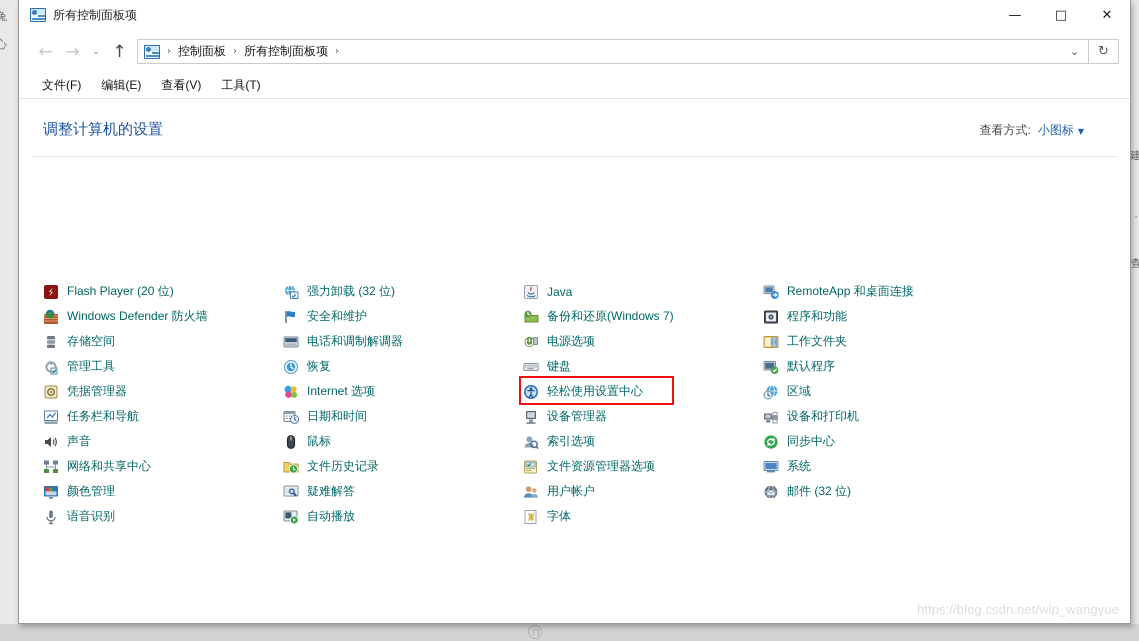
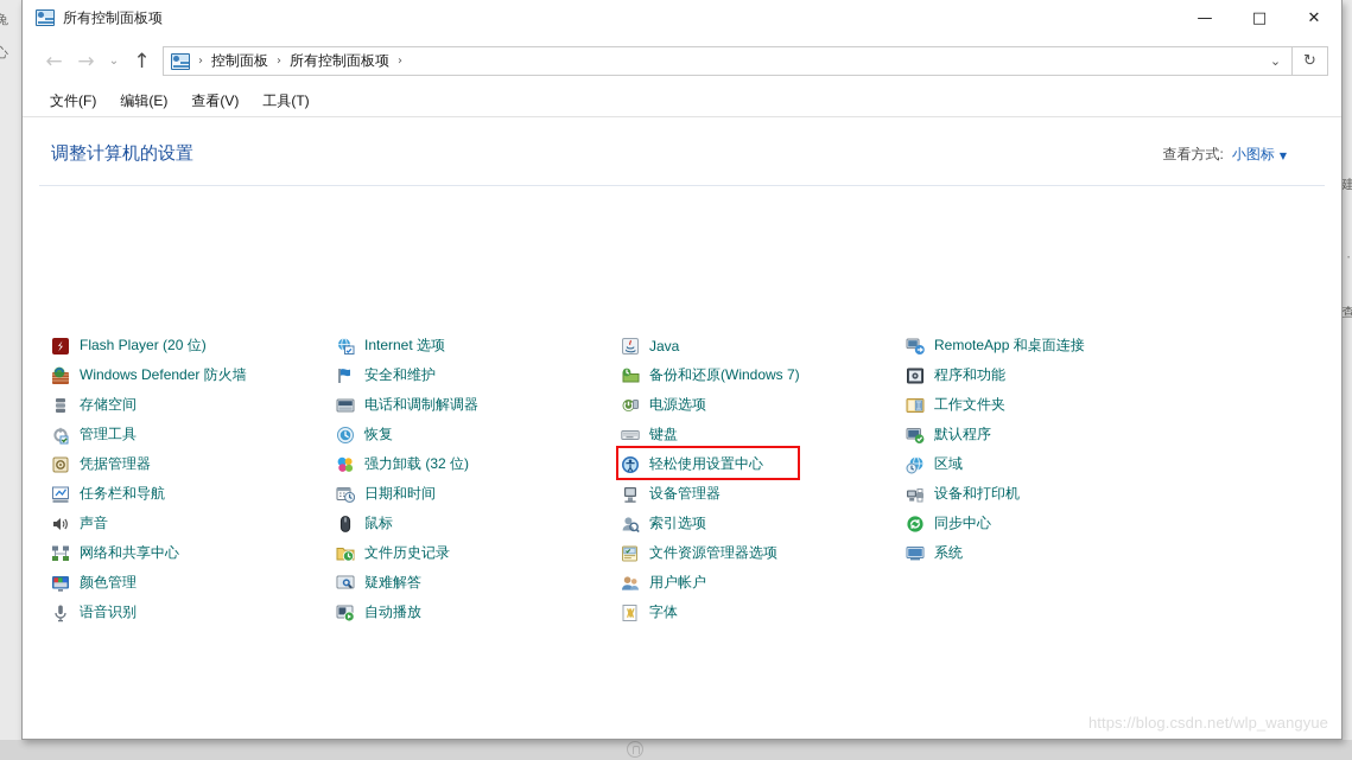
  兔
  心
  所有控制面板项
  —
  □
  ✕
  ←
  →
  ⌄
  ↑
  ›
  控制面板
  ›
  所有控制面板项
  ›
  ⌄
  ↻
  文件(F)
  编辑(E)
  查看(V)
  工具(T)
  调整计算机的设置
  查看方式:
  小图标
  ▼
  Flash Player (20 位)
  Windows Defender 防火墙
  存储空间
  管理工具
  凭据管理器
  任务栏和导航
  声音
  网络和共享中心
  颜色管理
  语音识别
- 强力卸载 (32 位)
+ Internet 选项
  安全和维护
  电话和调制解调器
  恢复
- Internet 选项
+ 强力卸载 (32 位)
  日期和时间
  鼠标
  文件历史记录
  疑难解答
  自动播放
  Java
  备份和还原(Windows 7)
  电源选项
  键盘
  轻松使用设置中心
  设备管理器
  索引选项
  文件资源管理器选项
  用户帐户
  字体
  RemoteApp 和桌面连接
  程序和功能
  工作文件夹
  默认程序
  区域
  设备和打印机
  同步中心
  系统
- 邮件 (32 位)
  https://blog.csdn.net/wlp_wangyue
